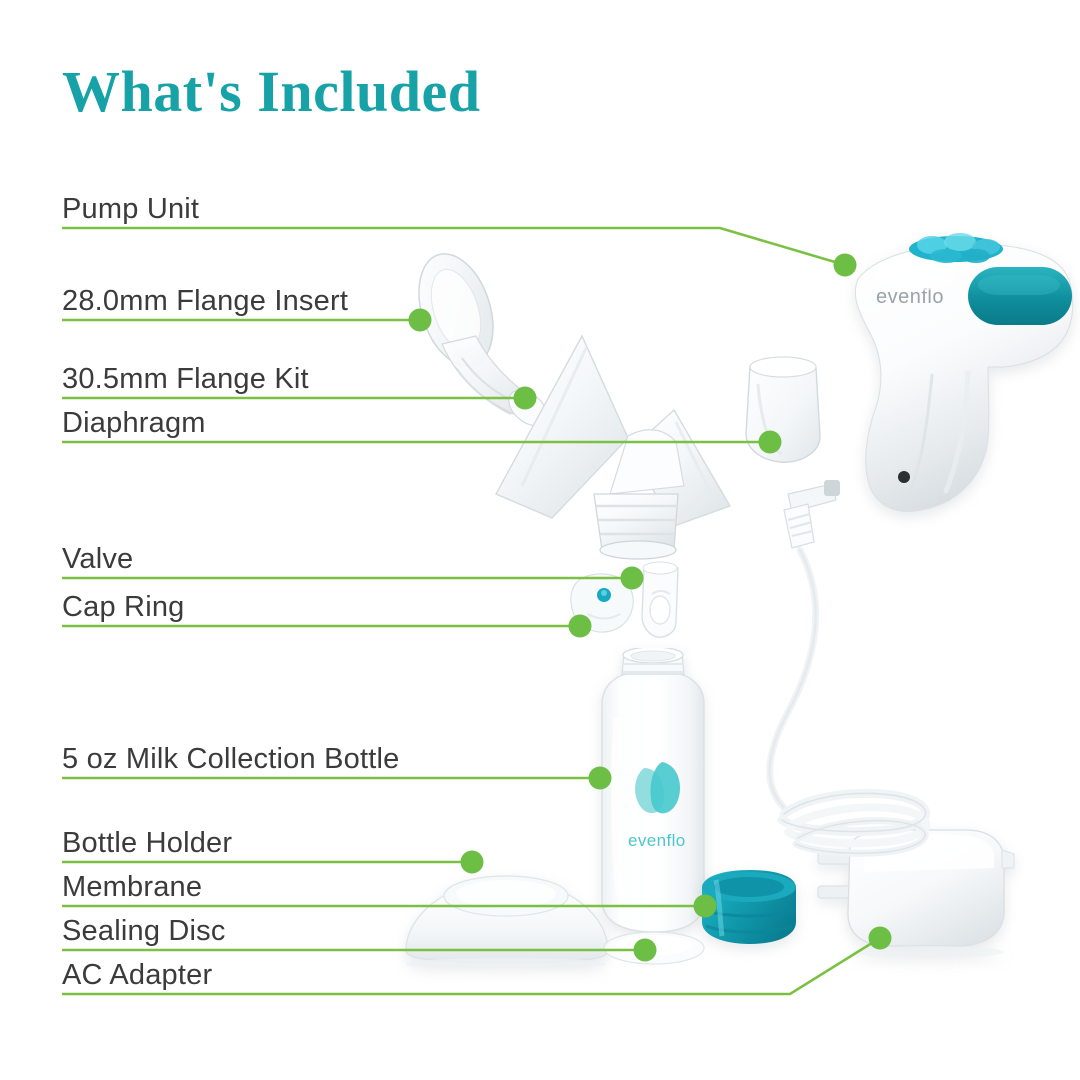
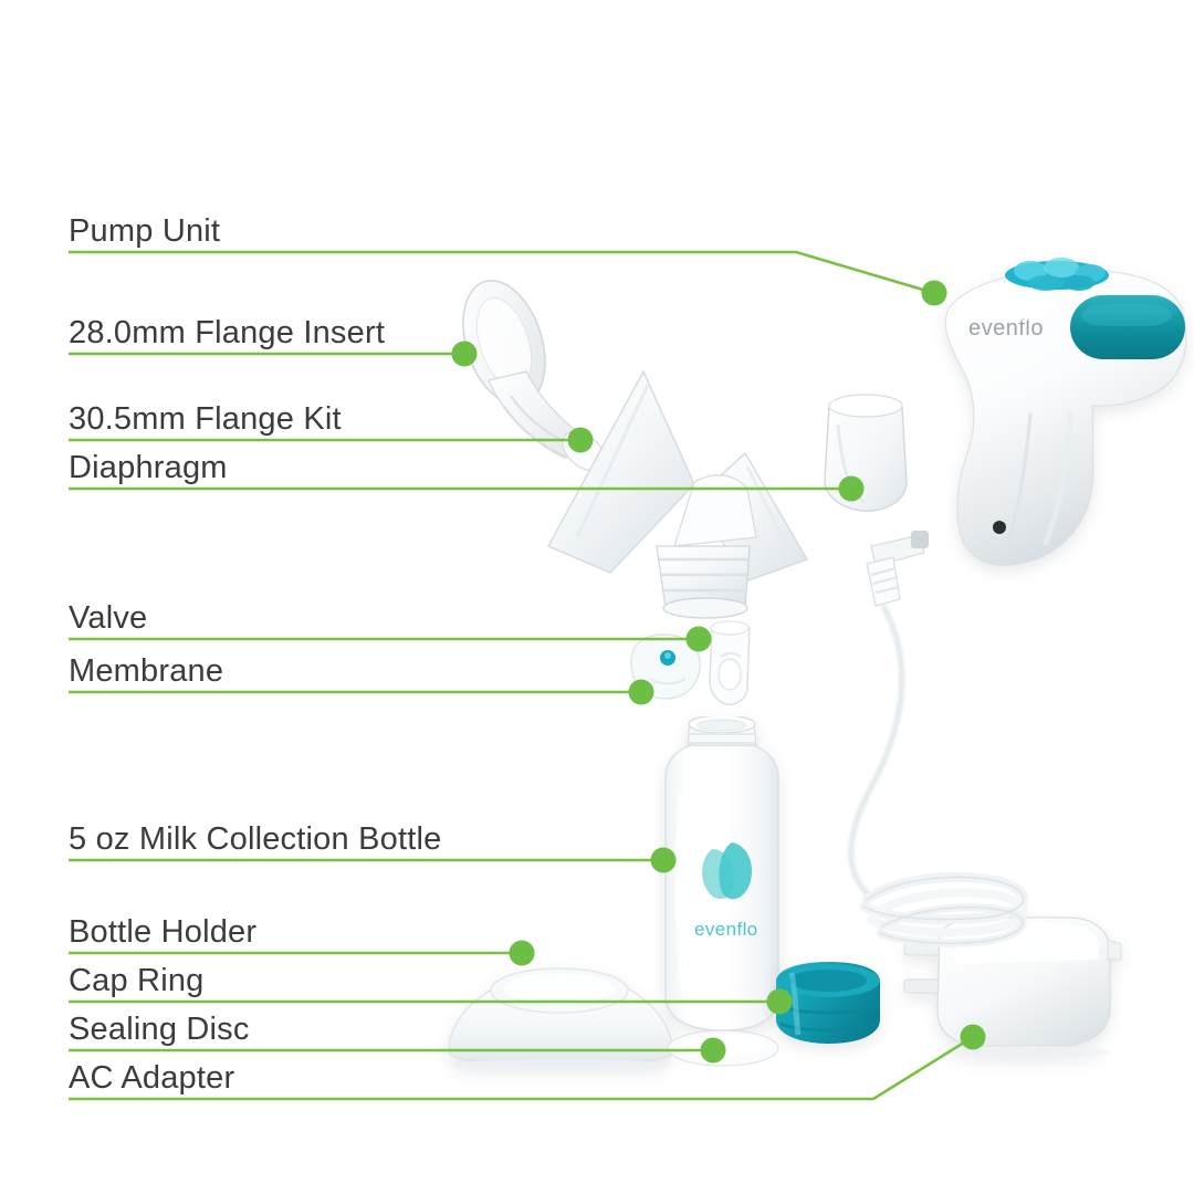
- What's Included
  evenflo
  evenflo
  Pump Unit
  28.0mm Flange Insert
  30.5mm Flange Kit
  Diaphragm
  Valve
- Cap Ring
+ Membrane
  5 oz Milk Collection Bottle
  Bottle Holder
- Membrane
+ Cap Ring
  Sealing Disc
  AC Adapter
